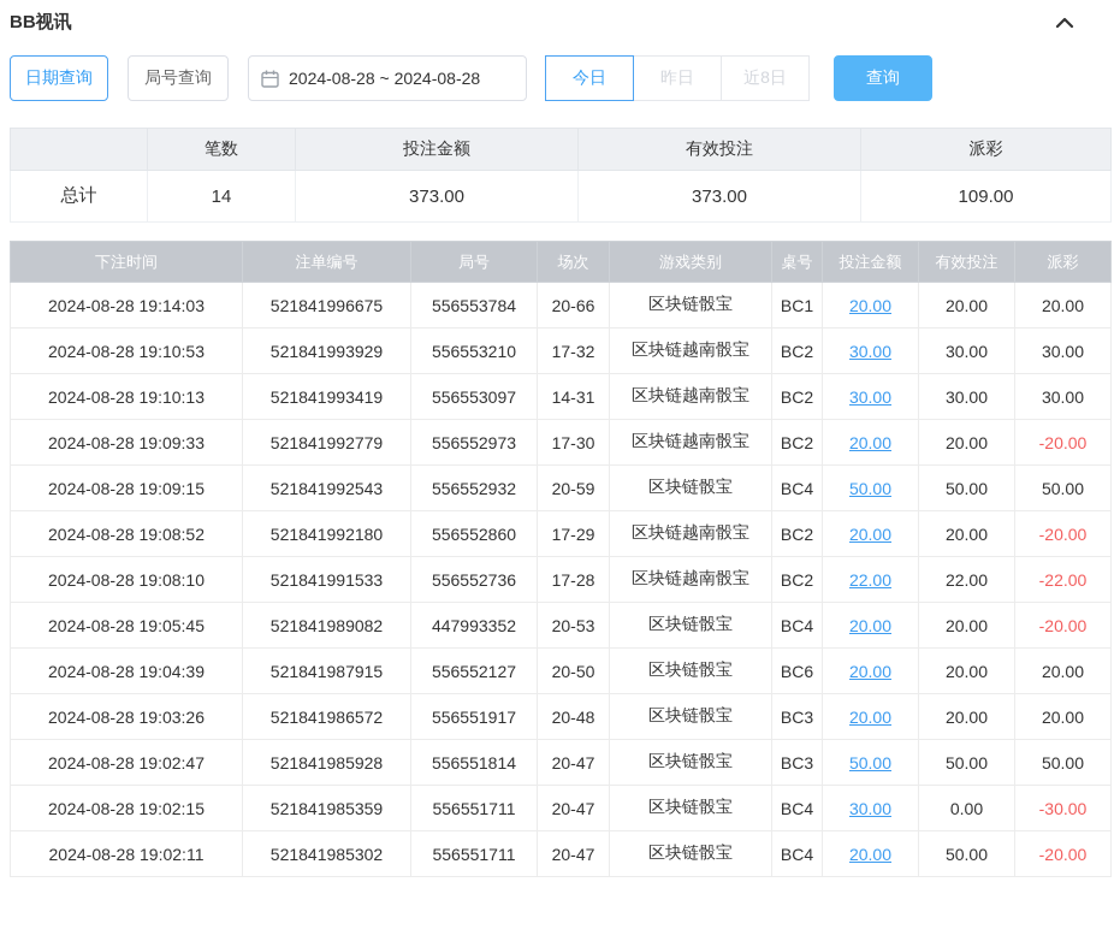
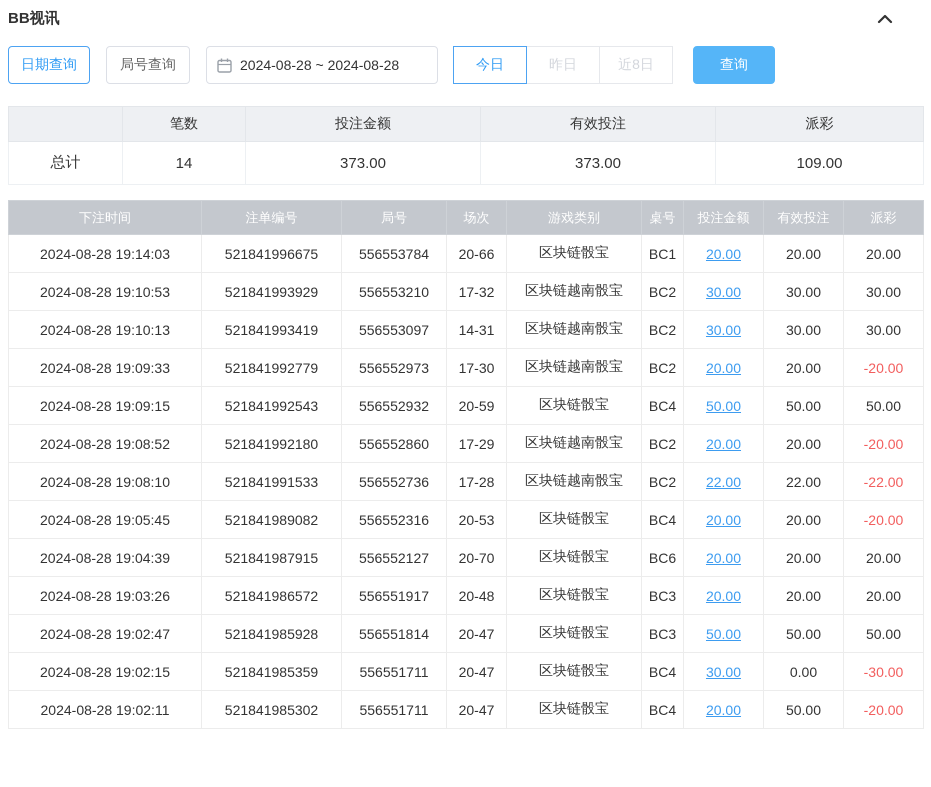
  BB视讯
  日期查询
  局号查询
  2024-08-28 ~ 2024-08-28
  今日
  昨日
  近8日
  查询
  	笔数	投注金额	有效投注	派彩
  总计	14	373.00	373.00	109.00
  下注时间	注单编号	局号	场次	游戏类别	桌号	投注金额	有效投注	派彩
  2024-08-28 19:14:03	521841996675	556553784	20-66	区块链骰宝	BC1	20.00	20.00	20.00
  2024-08-28 19:10:53	521841993929	556553210	17-32	区块链越南骰宝	BC2	30.00	30.00	30.00
  2024-08-28 19:10:13	521841993419	556553097	14-31	区块链越南骰宝	BC2	30.00	30.00	30.00
  2024-08-28 19:09:33	521841992779	556552973	17-30	区块链越南骰宝	BC2	20.00	20.00	-20.00
  2024-08-28 19:09:15	521841992543	556552932	20-59	区块链骰宝	BC4	50.00	50.00	50.00
  2024-08-28 19:08:52	521841992180	556552860	17-29	区块链越南骰宝	BC2	20.00	20.00	-20.00
  2024-08-28 19:08:10	521841991533	556552736	17-28	区块链越南骰宝	BC2	22.00	22.00	-22.00
- 2024-08-28 19:05:45	521841989082	447993352	20-53	区块链骰宝	BC4	20.00	20.00	-20.00
+ 2024-08-28 19:05:45	521841989082	556552316	20-53	区块链骰宝	BC4	20.00	20.00	-20.00
- 2024-08-28 19:04:39	521841987915	556552127	20-50	区块链骰宝	BC6	20.00	20.00	20.00
+ 2024-08-28 19:04:39	521841987915	556552127	20-70	区块链骰宝	BC6	20.00	20.00	20.00
  2024-08-28 19:03:26	521841986572	556551917	20-48	区块链骰宝	BC3	20.00	20.00	20.00
  2024-08-28 19:02:47	521841985928	556551814	20-47	区块链骰宝	BC3	50.00	50.00	50.00
  2024-08-28 19:02:15	521841985359	556551711	20-47	区块链骰宝	BC4	30.00	0.00	-30.00
  2024-08-28 19:02:11	521841985302	556551711	20-47	区块链骰宝	BC4	20.00	50.00	-20.00
